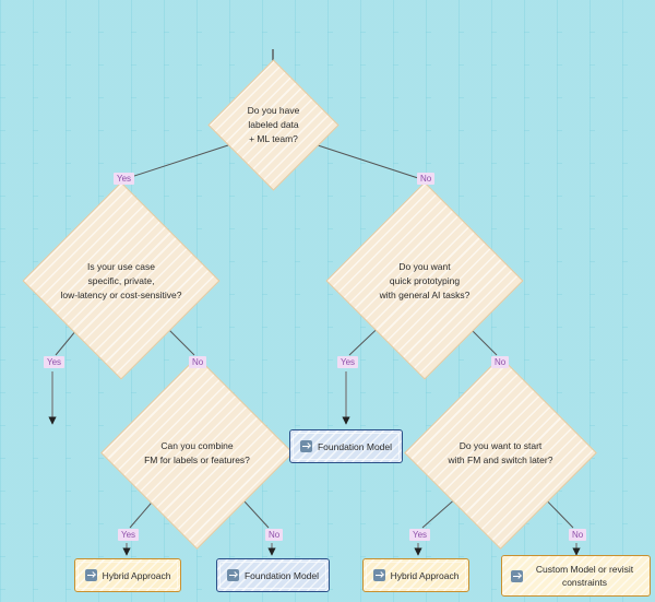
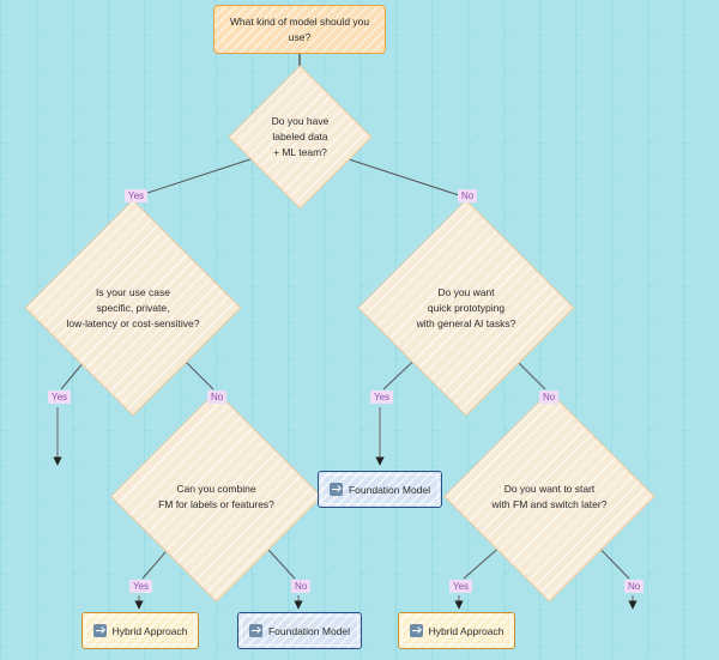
+ What kind of model should you use?
  Do you have
  labeled data
  + ML team?
  Is your use case
  specific, private,
  low-latency or cost-sensitive?
  Do you want
  quick prototyping
  with general AI tasks?
  Can you combine
  FM for labels or features?
  Do you want to start
  with FM and switch later?
  Foundation Model
  Hybrid Approach
  Foundation Model
  Hybrid Approach
- Custom Model or revisit constraints
  Yes
  No
  Yes
  No
  Yes
  No
  Yes
  No
  Yes
  No
